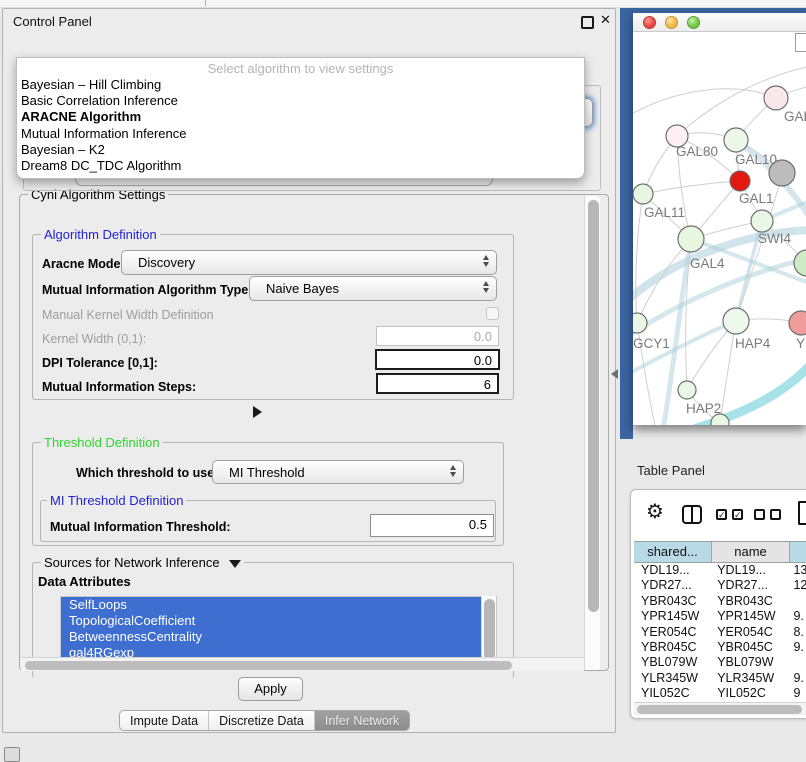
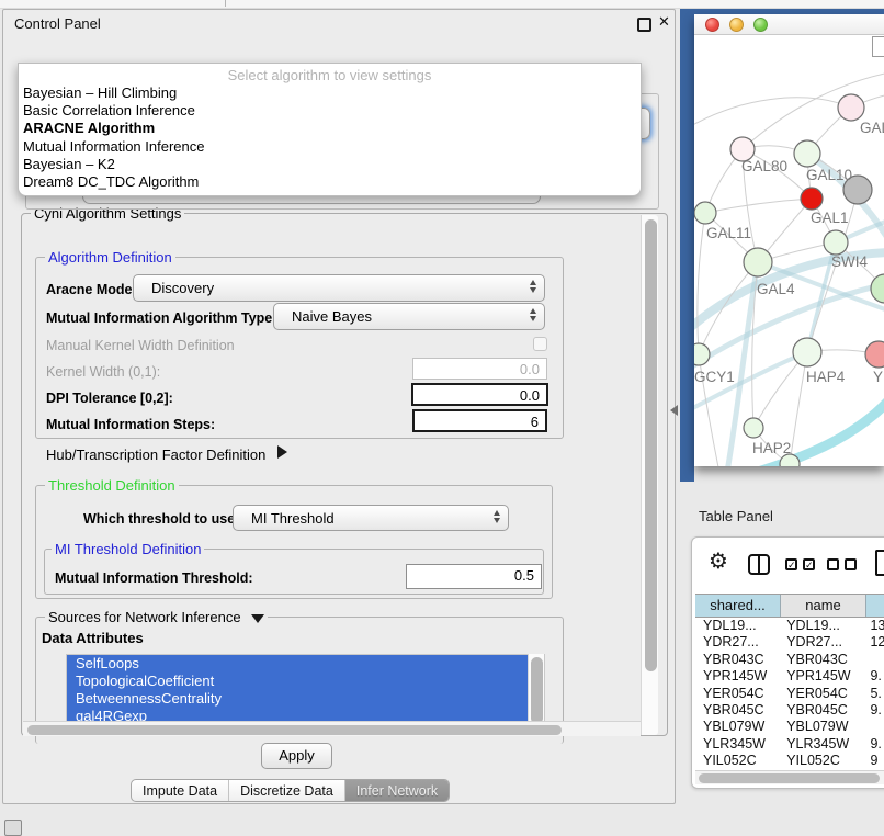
  Control Panel
  ✕
  Select algorithm to view settings
  Bayesian – Hill Climbing
  Basic Correlation Inference
  ARACNE Algorithm
  Mutual Information Inference
  Bayesian – K2
  Dream8 DC_TDC Algorithm
  Cyni Algorithm Settings
  Algorithm Definition
  Aracne Mode
  Discovery
  Mutual Information Algorithm Type
  Naive Bayes
  Manual Kernel Width Definition
  Kernel Width (0,1):
  0.0
- DPI Tolerance [0,1]:
+ DPI Tolerance [0,2]:
  0.0
  Mutual Information Steps:
  6
+ Hub/Transcription Factor Definition
  Threshold Definition
  MI Threshold Definition
  Which threshold to use
  MI Threshold
  Mutual Information Threshold:
  0.5
  Sources for Network Inference
  Data Attributes
  SelfLoops
  TopologicalCoefficient
  BetweennessCentrality
  gal4RGexp
  Apply
  Impute Data
  Discretize Data
  Infer Network
  GAL80
  GAL10
  GAL1
  GAL11
  SWI4
  GAL4
  GCY1
  HAP4
  Y
  HAP2
  Table Panel
  ⚙
  ✓
  ✓
  shared...
  name
  YDL19...
  YDL19...
  13
  YDR27...
  YDR27...
  12
  YBR043C
  YBR043C
  YPR145W
  YPR145W
  9.
  YER054C
  YER054C
- 8.
+ 5.
  YBR045C
  YBR045C
  9.
  YBL079W
  YBL079W
  YLR345W
  YLR345W
  9.
  YIL052C
  YIL052C
  9
